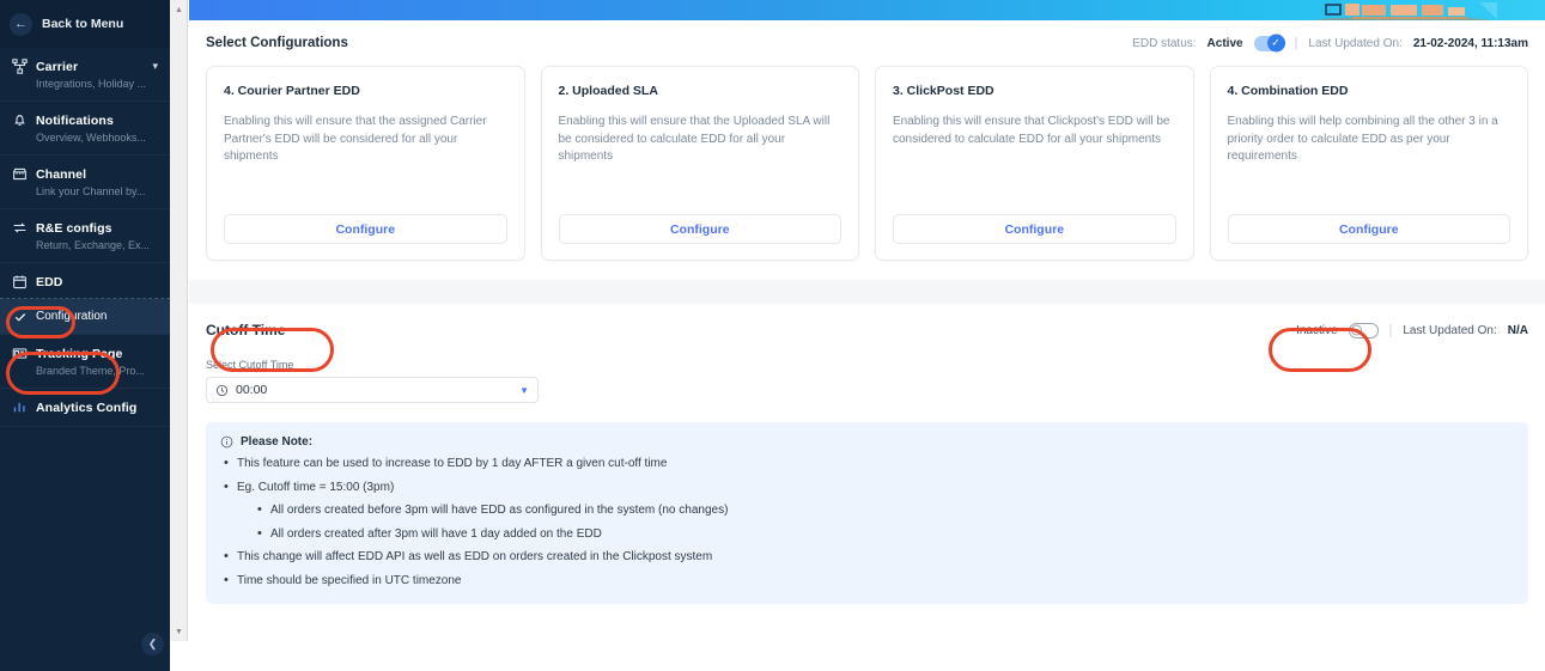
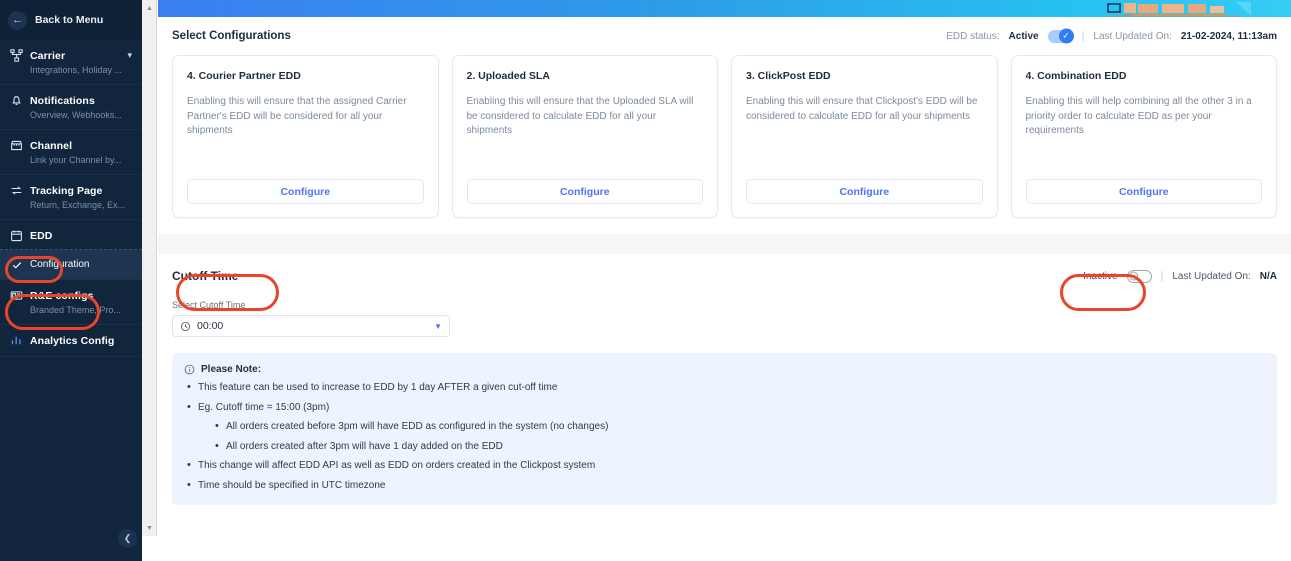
  ←
  Back to Menu
  Carrier
  ▾
  Integrations, Holiday ...
  Notifications
  Overview, Webhooks...
  Channel
  Link your Channel by...
- R&E configs
+ Tracking Page
  Return, Exchange, Ex...
  EDD
  Configuration
- Tracking Page
+ R&E configs
  Branded Theme, Pro...
  Analytics Config
  ❮
  Select Configurations
  EDD status:
  Active
  ✓
  |
  Last Updated On:
  21-02-2024, 11:13am
  4. Courier Partner EDD
  Enabling this will ensure that the assigned Carrier Partner's EDD will be considered for all your shipments
  Configure
  2. Uploaded SLA
  Enabling this will ensure that the Uploaded SLA will be considered to calculate EDD for all your shipments
  Configure
  3. ClickPost EDD
  Enabling this will ensure that Clickpost's EDD will be considered to calculate EDD for all your shipments
  Configure
  4. Combination EDD
  Enabling this will help combining all the other 3 in a priority order to calculate EDD as per your requirements
  Configure
  Cutoff Time
  Inactive
  |
  Last Updated On:
  N/A
  Select Cutoff Time
  00:00
  ▼
  Please Note:
  This feature can be used to increase to EDD by 1 day AFTER a given cut-off time
  Eg. Cutoff time = 15:00 (3pm)
  All orders created before 3pm will have EDD as configured in the system (no changes)
  All orders created after 3pm will have 1 day added on the EDD
  This change will affect EDD API as well as EDD on orders created in the Clickpost system
  Time should be specified in UTC timezone
